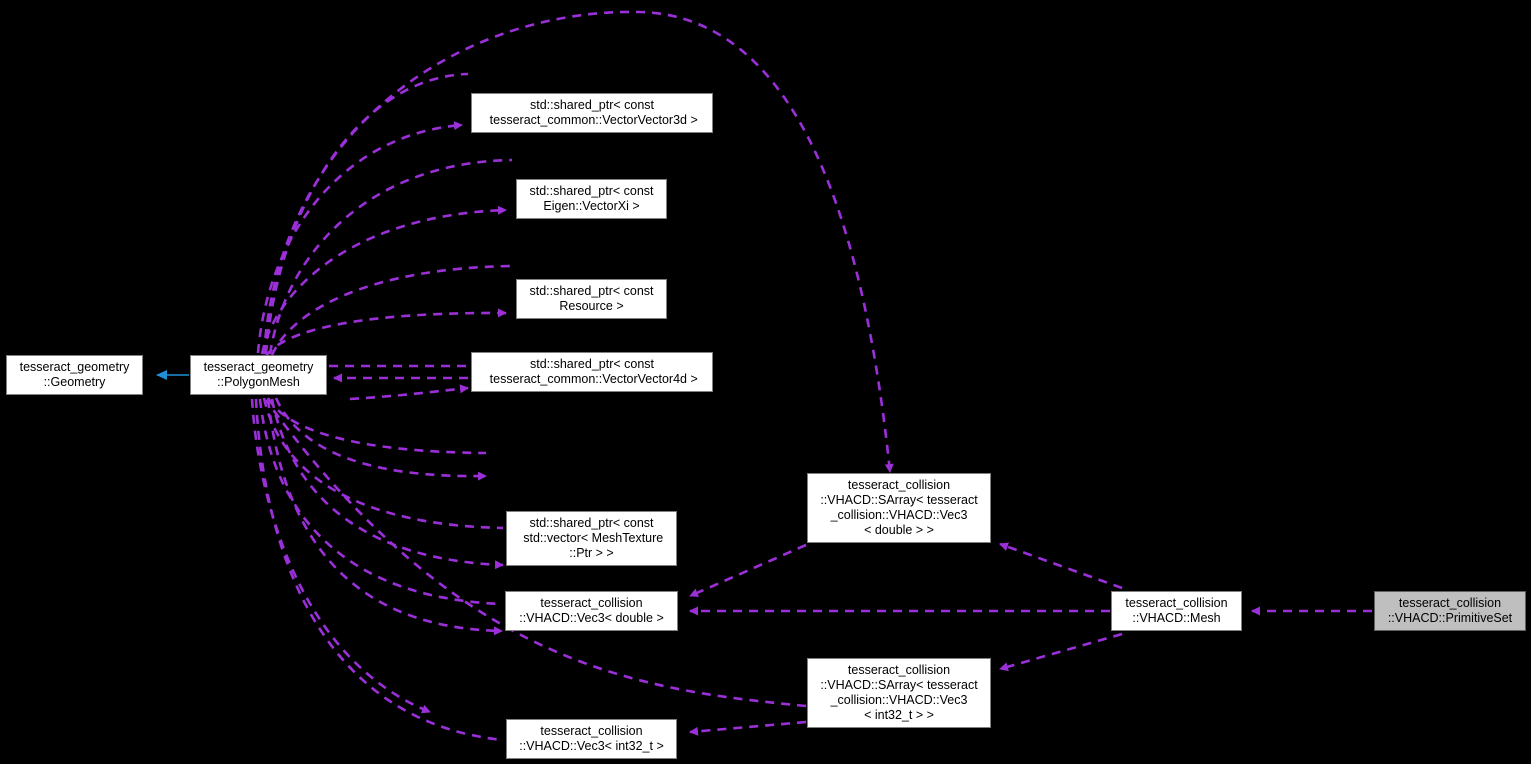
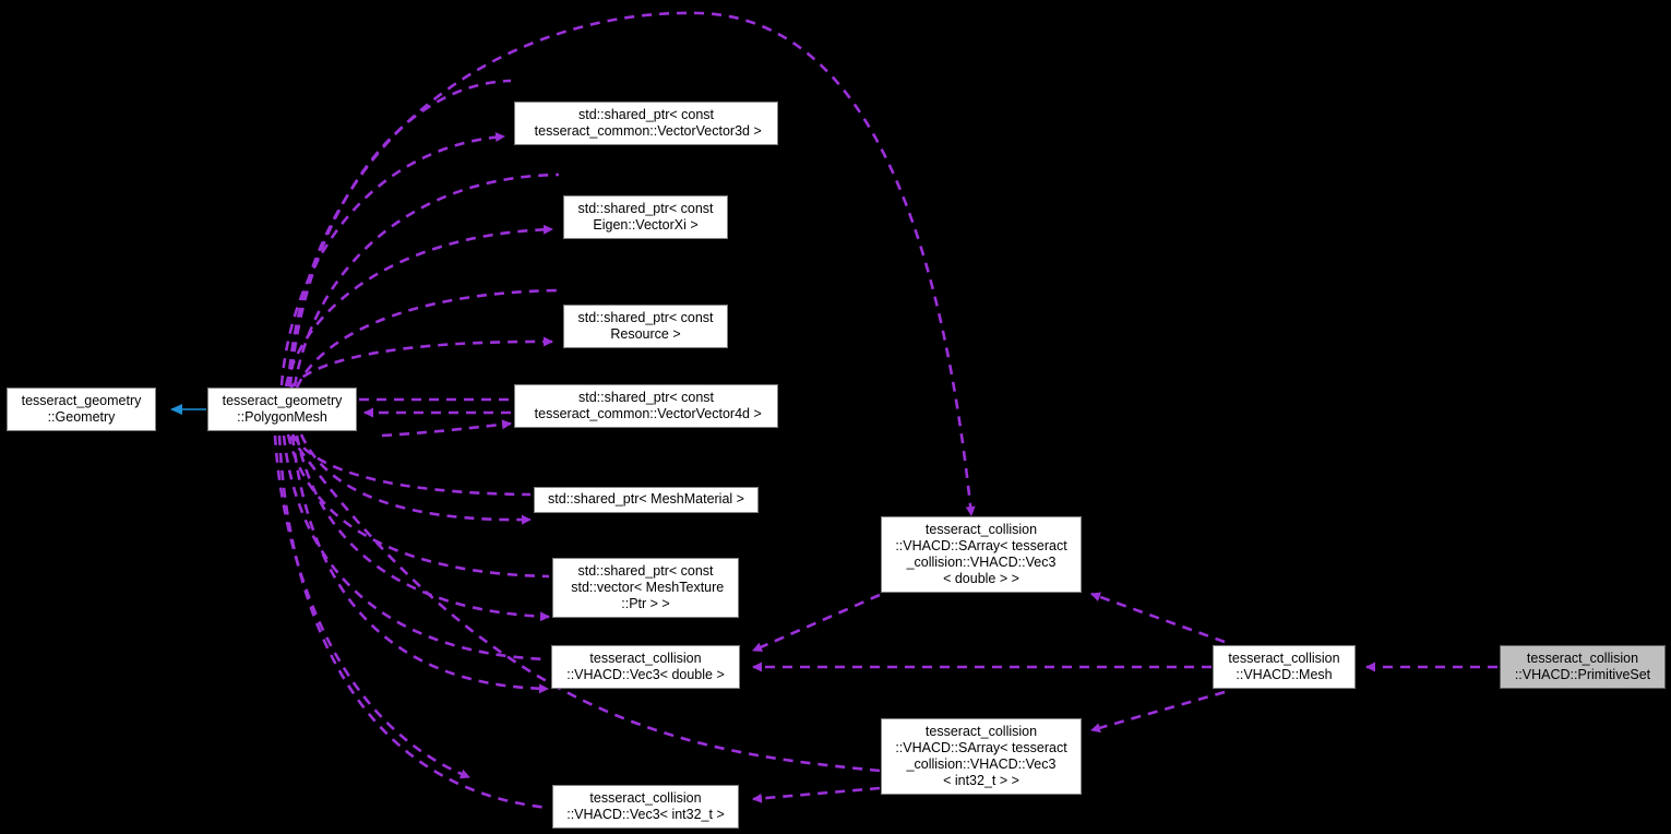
  tesseract_geometry
  ::Geometry
  tesseract_geometry
  ::PolygonMesh
  std::shared_ptr< const
  tesseract_common::VectorVector3d >
  std::shared_ptr< const
  Eigen::VectorXi >
  std::shared_ptr< const
  Resource >
  std::shared_ptr< const
  tesseract_common::VectorVector4d >
+ std::shared_ptr< MeshMaterial >
  std::shared_ptr< const
  std::vector< MeshTexture
  ::Ptr > >
  tesseract_collision
  ::VHACD::Vec3< double >
  tesseract_collision
  ::VHACD::Vec3< int32_t >
  tesseract_collision
  ::VHACD::SArray< tesseract
  _collision::VHACD::Vec3
  < double > >
  tesseract_collision
  ::VHACD::SArray< tesseract
  _collision::VHACD::Vec3
  < int32_t > >
  tesseract_collision
  ::VHACD::Mesh
  tesseract_collision
  ::VHACD::PrimitiveSet
